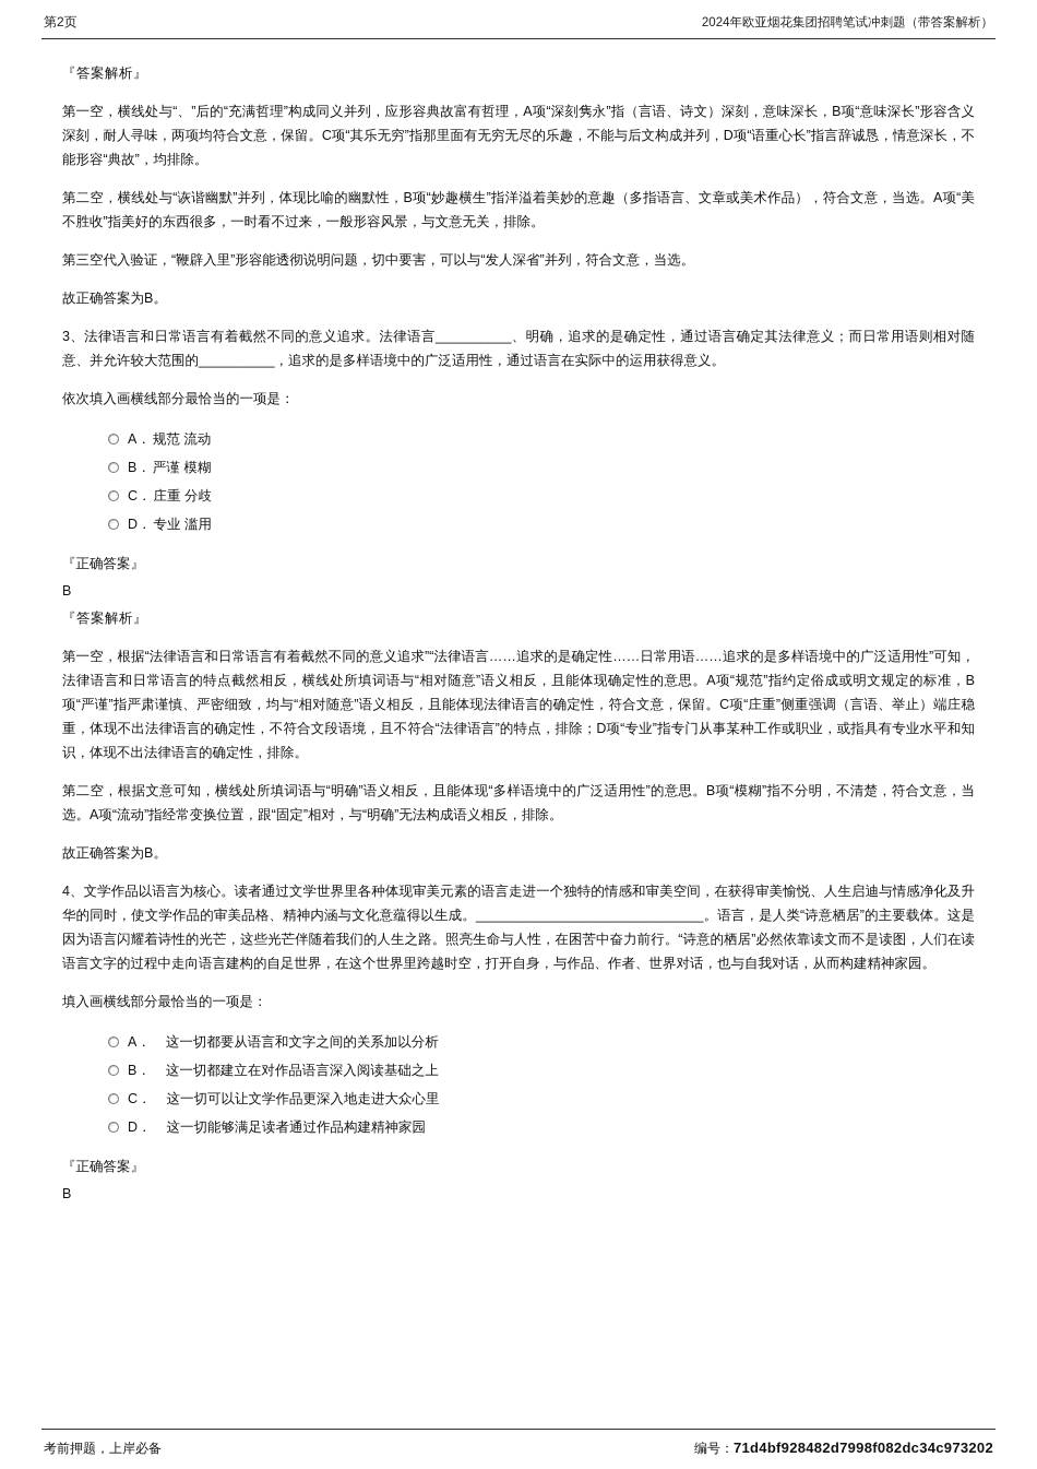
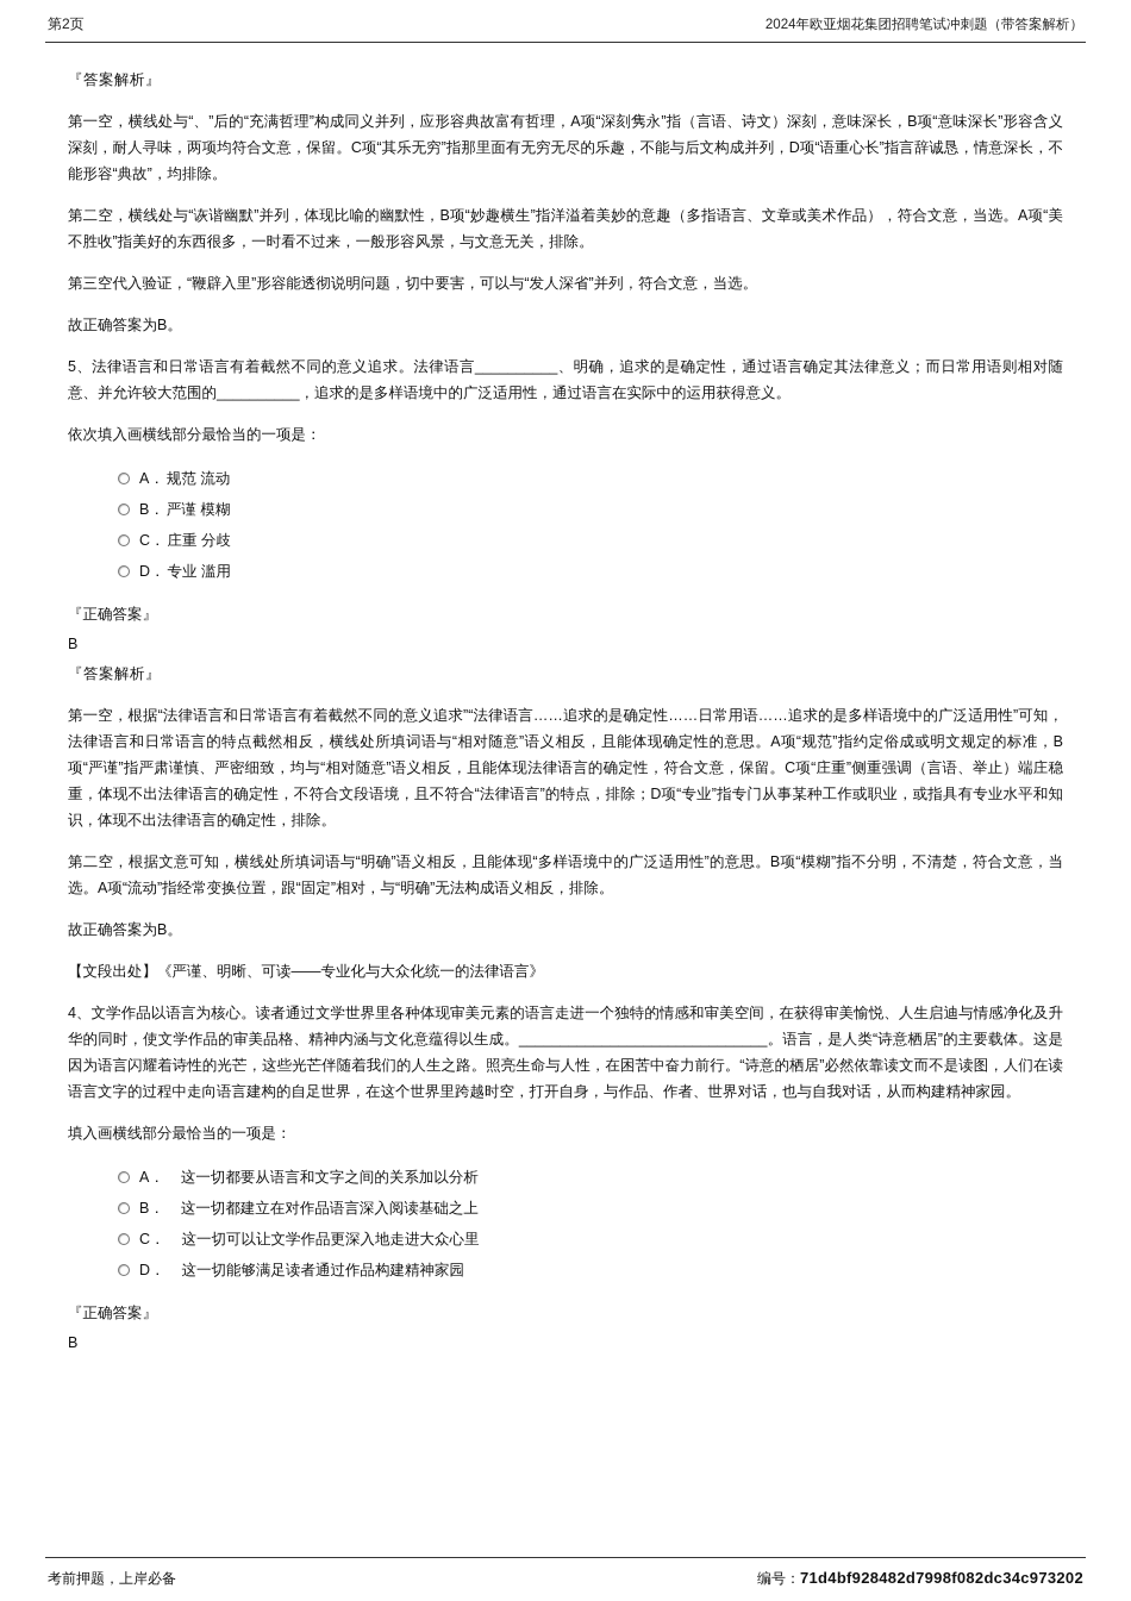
  第2页
  2024年欧亚烟花集团招聘笔试冲刺题（带答案解析）
  『答案解析』
  第一空，横线处与“、”后的“充满哲理”构成同义并列，应形容典故富有哲理，A项“深刻隽永”指（言语、诗文）深刻，意味深长，B项“意味深长”形容含义深刻，耐人寻味，两项均符合文意，保留。C项“其乐无穷”指那里面有无穷无尽的乐趣，不能与后文构成并列，D项“语重心长”指言辞诚恳，情意深长，不能形容“典故”，均排除。
  第二空，横线处与“诙谐幽默”并列，体现比喻的幽默性，B项“妙趣横生”指洋溢着美妙的意趣（多指语言、文章或美术作品），符合文意，当选。A项“美不胜收”指美好的东西很多，一时看不过来，一般形容风景，与文意无关，排除。
  第三空代入验证，“鞭辟入里”形容能透彻说明问题，切中要害，可以与“发人深省”并列，符合文意，当选。
  故正确答案为B。
- 3、法律语言和日常语言有着截然不同的意义追求。法律语言__________、明确，追求的是确定性，通过语言确定其法律意义；而日常用语则相对随意、并允许较大范围的__________，追求的是多样语境中的广泛适用性，通过语言在实际中的运用获得意义。
+ 5、法律语言和日常语言有着截然不同的意义追求。法律语言__________、明确，追求的是确定性，通过语言确定其法律意义；而日常用语则相对随意、并允许较大范围的__________，追求的是多样语境中的广泛适用性，通过语言在实际中的运用获得意义。
  依次填入画横线部分最恰当的一项是：
  A．
  规范 流动
  B．
  严谨 模糊
  C．
  庄重 分歧
  D．
  专业 滥用
  『正确答案』
  B
  『答案解析』
  第一空，根据“法律语言和日常语言有着截然不同的意义追求”“法律语言……追求的是确定性……日常用语……追求的是多样语境中的广泛适用性”可知，法律语言和日常语言的特点截然相反，横线处所填词语与“相对随意”语义相反，且能体现确定性的意思。A项“规范”指约定俗成或明文规定的标准，B项“严谨”指严肃谨慎、严密细致，均与“相对随意”语义相反，且能体现法律语言的确定性，符合文意，保留。C项“庄重”侧重强调（言语、举止）端庄稳重，体现不出法律语言的确定性，不符合文段语境，且不符合“法律语言”的特点，排除；D项“专业”指专门从事某种工作或职业，或指具有专业水平和知识，体现不出法律语言的确定性，排除。
  第二空，根据文意可知，横线处所填词语与“明确”语义相反，且能体现“多样语境中的广泛适用性”的意思。B项“模糊”指不分明，不清楚，符合文意，当选。A项“流动”指经常变换位置，跟“固定”相对，与“明确”无法构成语义相反，排除。
  故正确答案为B。
+ 【文段出处】《严谨、明晰、可读——专业化与大众化统一的法律语言》
  4、文学作品以语言为核心。读者通过文学世界里各种体现审美元素的语言走进一个独特的情感和审美空间，在获得审美愉悦、人生启迪与情感净化及升华的同时，使文学作品的审美品格、精神内涵与文化意蕴得以生成。______________________________。语言，是人类“诗意栖居”的主要载体。这是因为语言闪耀着诗性的光芒，这些光芒伴随着我们的人生之路。照亮生命与人性，在困苦中奋力前行。“诗意的栖居”必然依靠读文而不是读图，人们在读语言文字的过程中走向语言建构的自足世界，在这个世界里跨越时空，打开自身，与作品、作者、世界对话，也与自我对话，从而构建精神家园。
  填入画横线部分最恰当的一项是：
  A．
  这一切都要从语言和文字之间的关系加以分析
  B．
  这一切都建立在对作品语言深入阅读基础之上
  C．
  这一切可以让文学作品更深入地走进大众心里
  D．
  这一切能够满足读者通过作品构建精神家园
  『正确答案』
  B
  考前押题，上岸必备
  编号：71d4bf928482d7998f082dc34c973202
